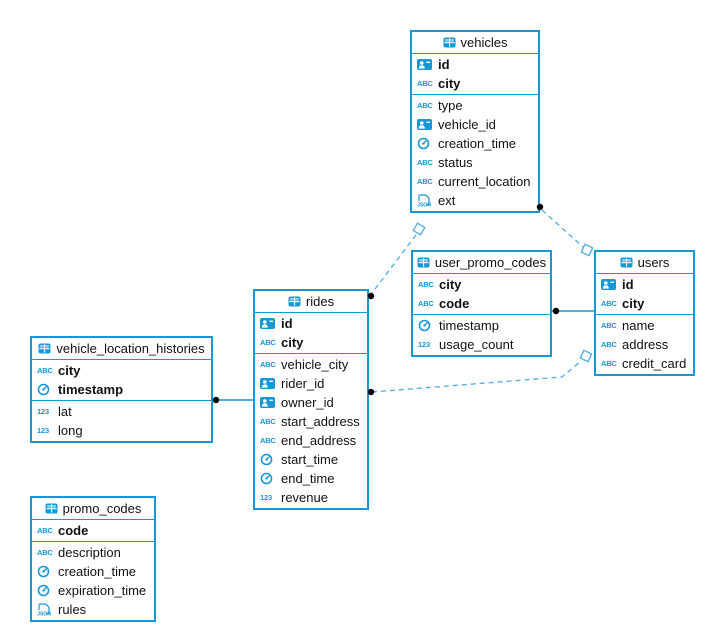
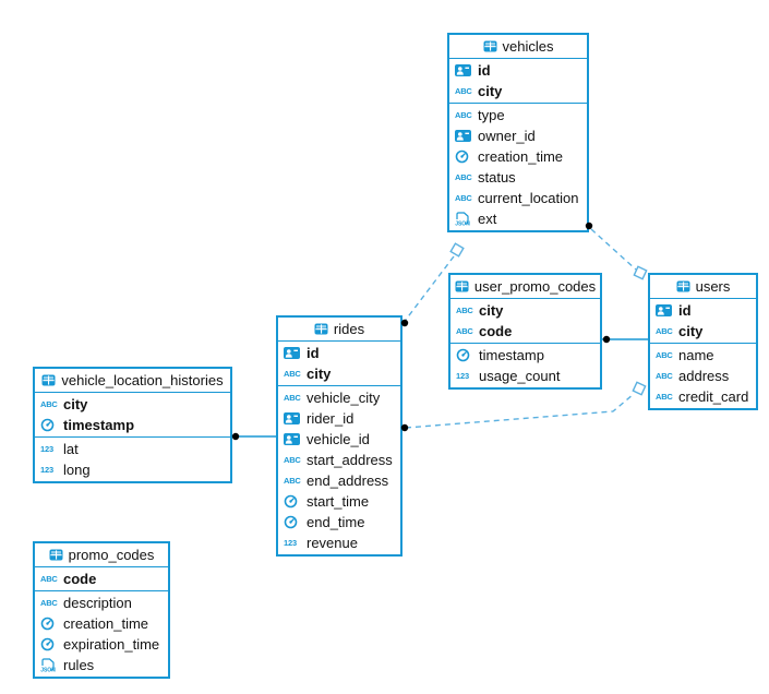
  vehicles
  id
  ABC
  city
  ABC
  type
- vehicle_id
+ owner_id
  creation_time
  ABC
  status
  ABC
  current_location
  ext
  user_promo_codes
  ABC
  city
  ABC
  code
  timestamp
  123
  usage_count
  users
  id
  ABC
  city
  ABC
  name
  ABC
  address
  ABC
  credit_card
  rides
  id
  ABC
  city
  ABC
  vehicle_city
  rider_id
- owner_id
+ vehicle_id
  ABC
  start_address
  ABC
  end_address
  start_time
  end_time
  123
  revenue
  vehicle_location_histories
  ABC
  city
  timestamp
  123
  lat
  123
  long
  promo_codes
  ABC
  code
  ABC
  description
  creation_time
  expiration_time
  rules
